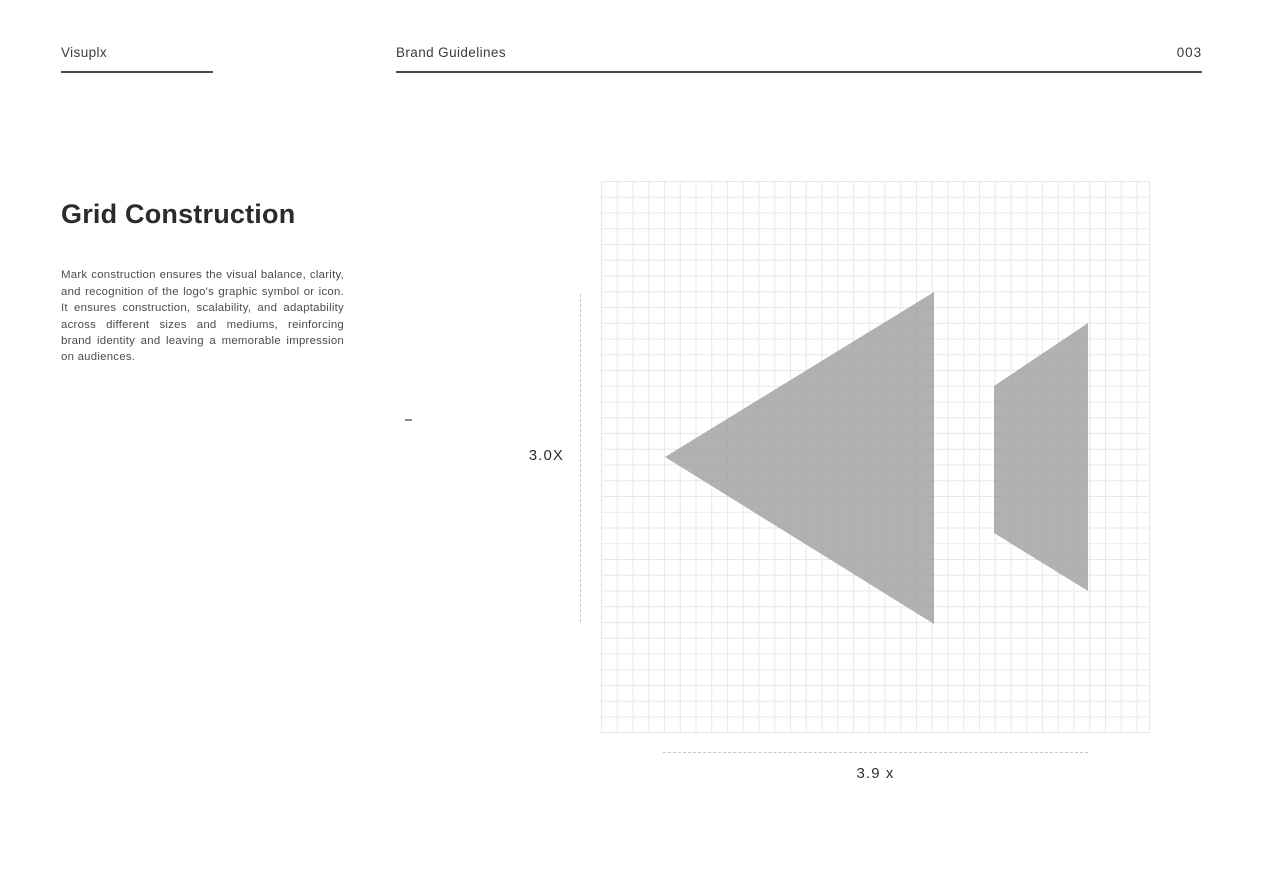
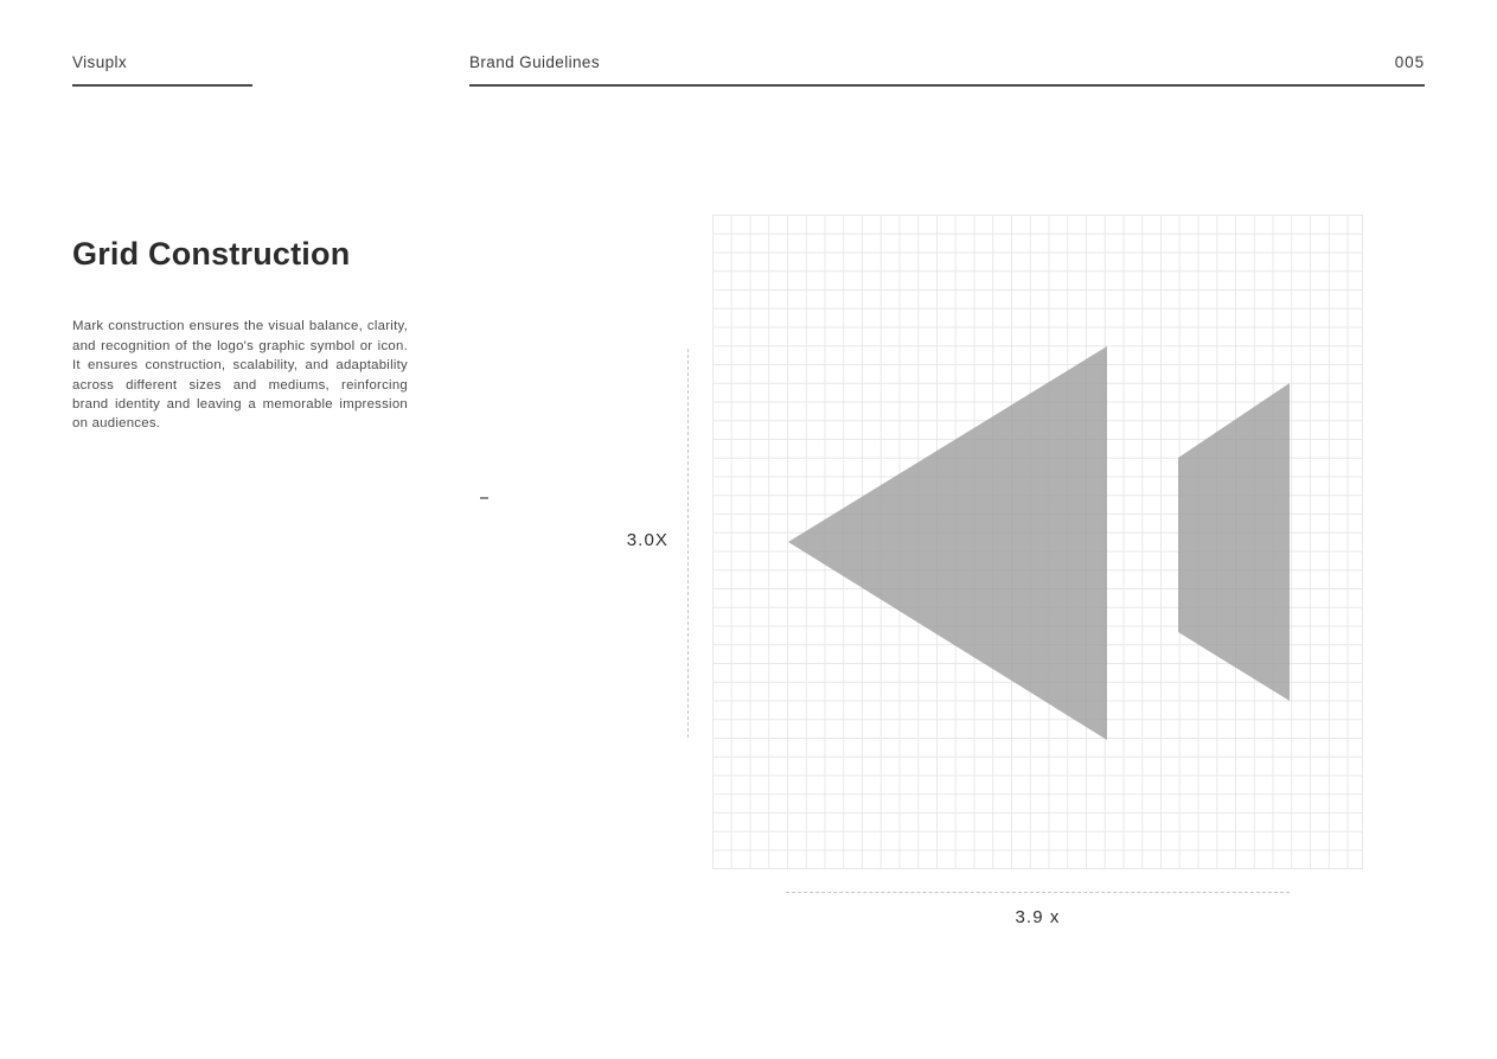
  Visuplx
  Brand Guidelines
- 003
+ 005
  Grid Construction
  Mark construction ensures the visual balance, clarity, and recognition of the logo's graphic symbol or icon. It ensures construction, scalability, and adaptability across different sizes and mediums, reinforcing brand identity and leaving a memorable impression on audiences.
  3.0X
  3.9 x
